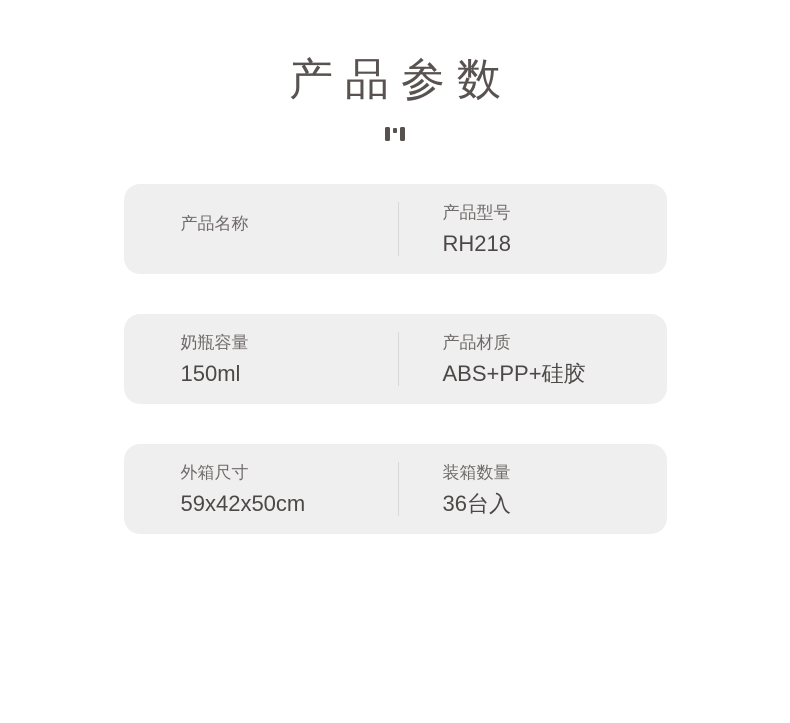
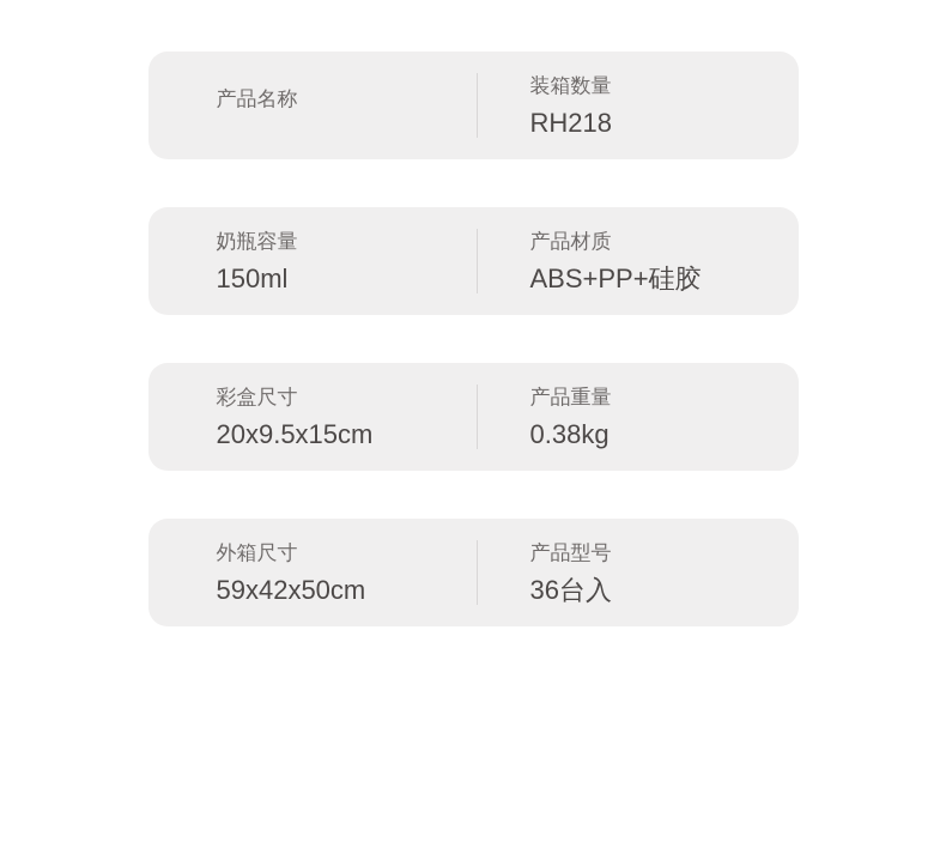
- 产品参数
  产品名称
- 产品型号
+ 装箱数量
  RH218
  奶瓶容量
  150ml
  产品材质
  ABS+PP+硅胶
+ 彩盒尺寸
+ 20x9.5x15cm
+ 产品重量
+ 0.38kg
  外箱尺寸
  59x42x50cm
- 装箱数量
+ 产品型号
  36台入
